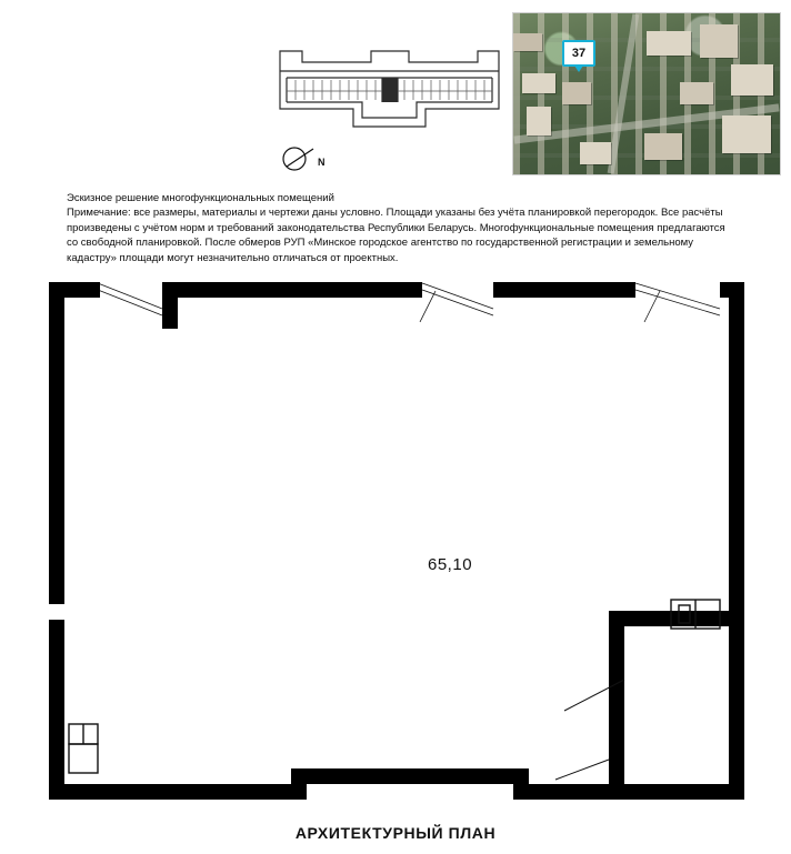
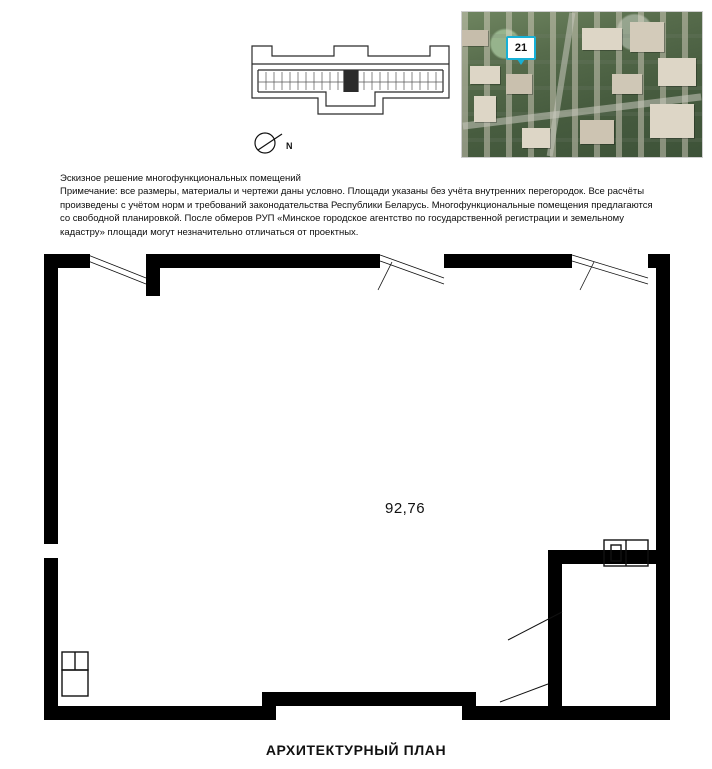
  N
- 37
+ 21
  Эскизное решение многофункциональных помещений
- Примечание: все размеры, материалы и чертежи даны условно. Площади указаны без учёта планировкой перегородок. Все расчёты произведены с учётом норм и требований законодательства Республики Беларусь. Многофункциональные помещения предлагаются со свободной планировкой. После обмеров РУП «Минское городское агентство по государственной регистрации и земельному кадастру» площади могут незначительно отличаться от проектных.
+ Примечание: все размеры, материалы и чертежи даны условно. Площади указаны без учёта внутренних перегородок. Все расчёты произведены с учётом норм и требований законодательства Республики Беларусь. Многофункциональные помещения предлагаются со свободной планировкой. После обмеров РУП «Минское городское агентство по государственной регистрации и земельному кадастру» площади могут незначительно отличаться от проектных.
- 65,10
+ 92,76
  АРХИТЕКТУРНЫЙ ПЛАН
